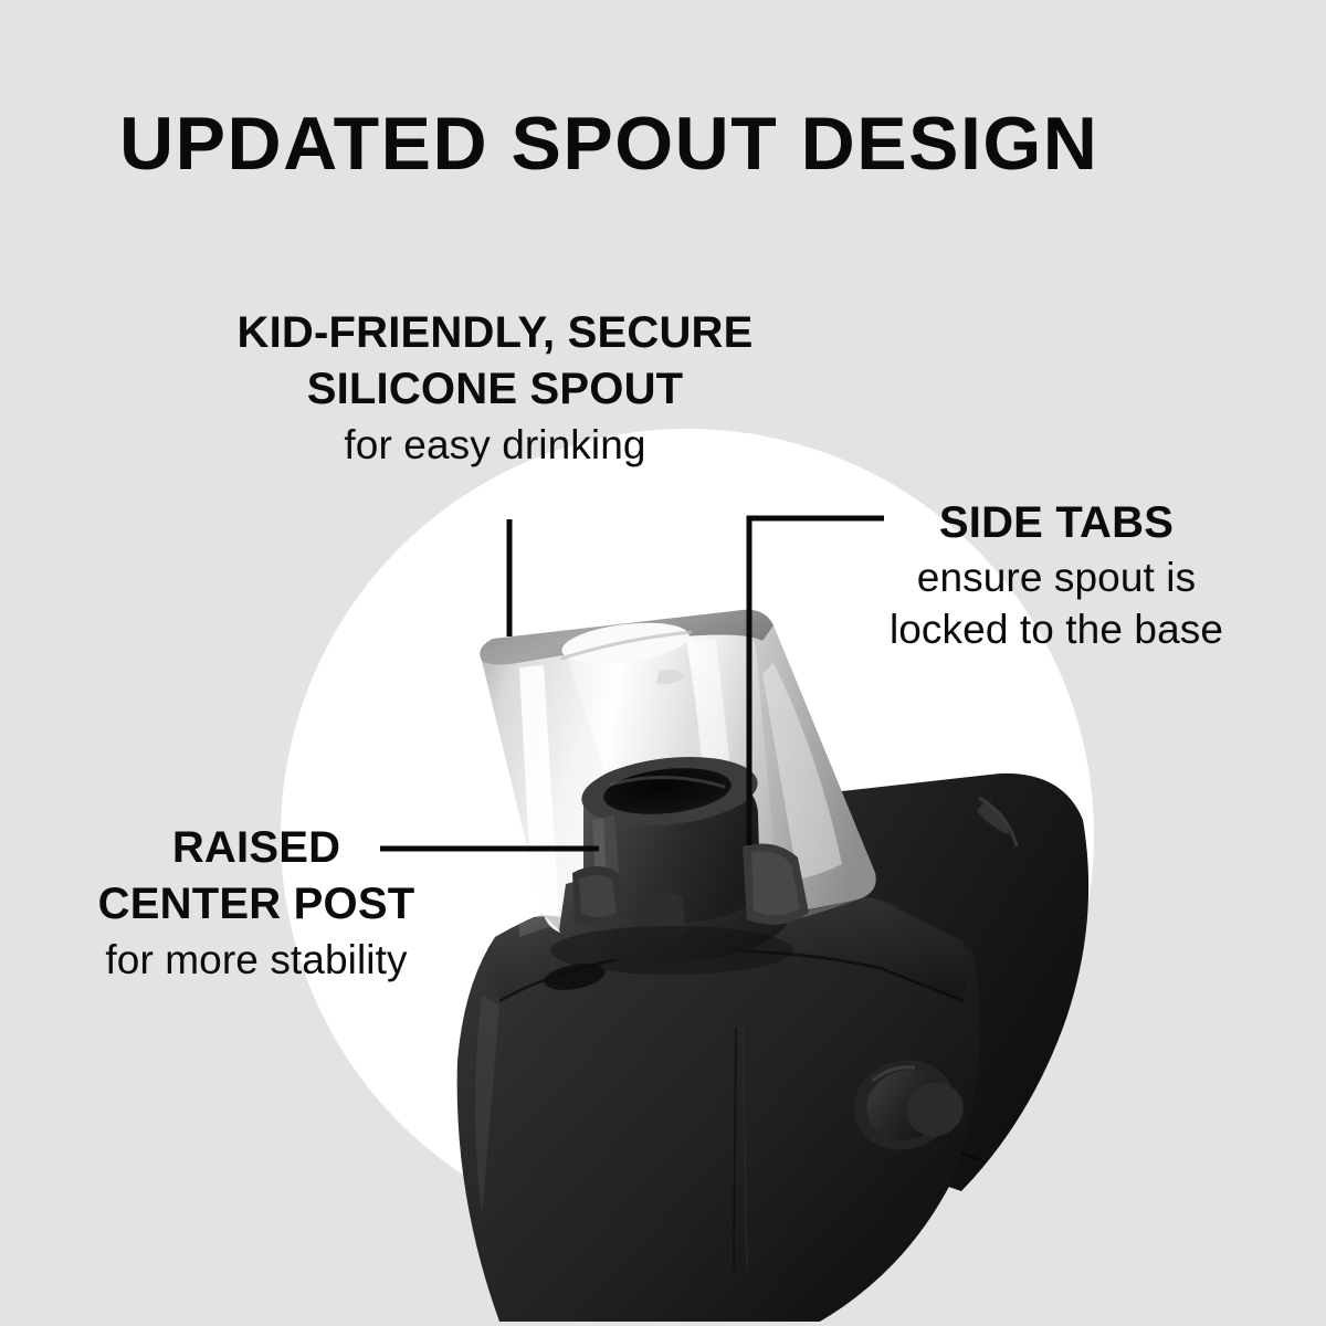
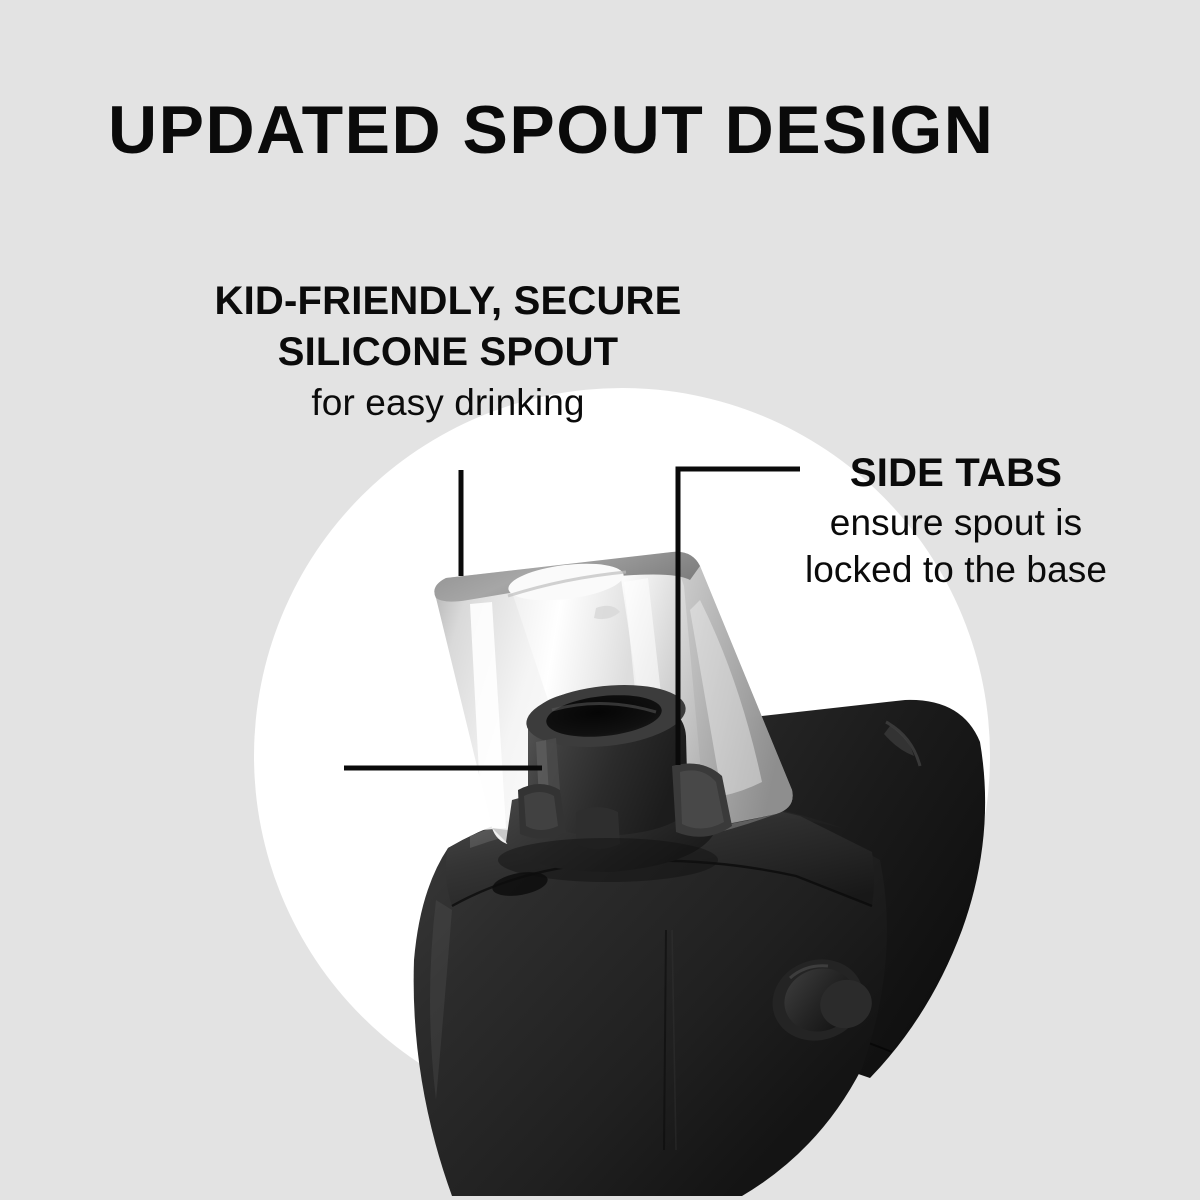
  UPDATED SPOUT DESIGN
  KID-FRIENDLY, SECURE
  SILICONE SPOUT
  for easy drinking
  SIDE TABS
  ensure spout is
  locked to the base
- RAISED
- CENTER POST
- for more stability
